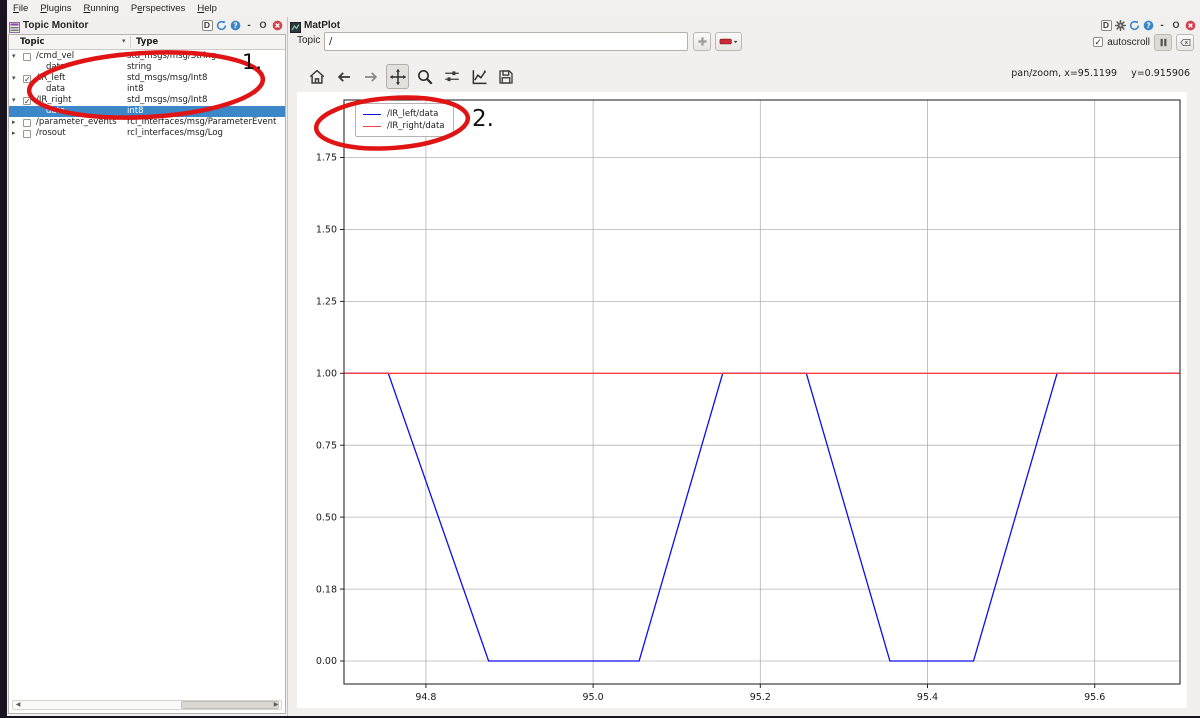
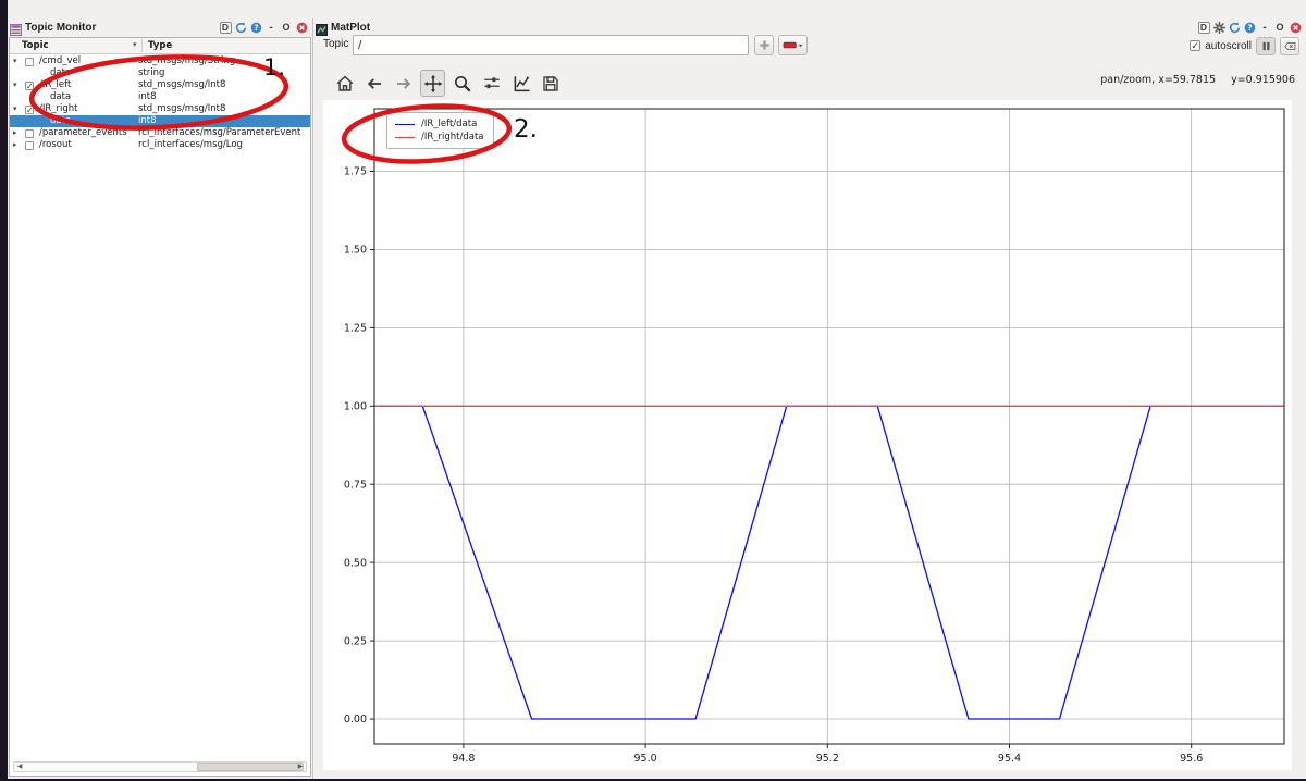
- File
- Plugins
- Running
- Perspectives
- Help
  Topic Monitor
  D
  ?
  -
  O
  Topic
  ▾
  Type
  ▾
  /cmd_vel
  string
  ▾
  ✓
  R_left
  std_msgs/msg/Int8
  data
  int8
  ▾
  ✓
  IR_right
  std_msgs/msg/Int8
  int8
  ▸
  /parameter_events
  rcl_interfaces/msg/ParameterEvent
  ▸
  /rosout
  rcl_interfaces/msg/Log
  MatPlot
  D
  ?
  -
  O
  Topic
  /
  ✓
  autoscroll
- pan/zoom, x=95.1199 y=0.915906
+ pan/zoom, x=59.7815 y=0.915906
  94.8
  95.0
  95.2
  95.4
  95.6
  0.00
- 0.18
+ 0.25
  0.50
  0.75
  1.00
  1.25
  1.50
  1.75
  /IR_left/data
  /IR_right/data
  1.
  2.
